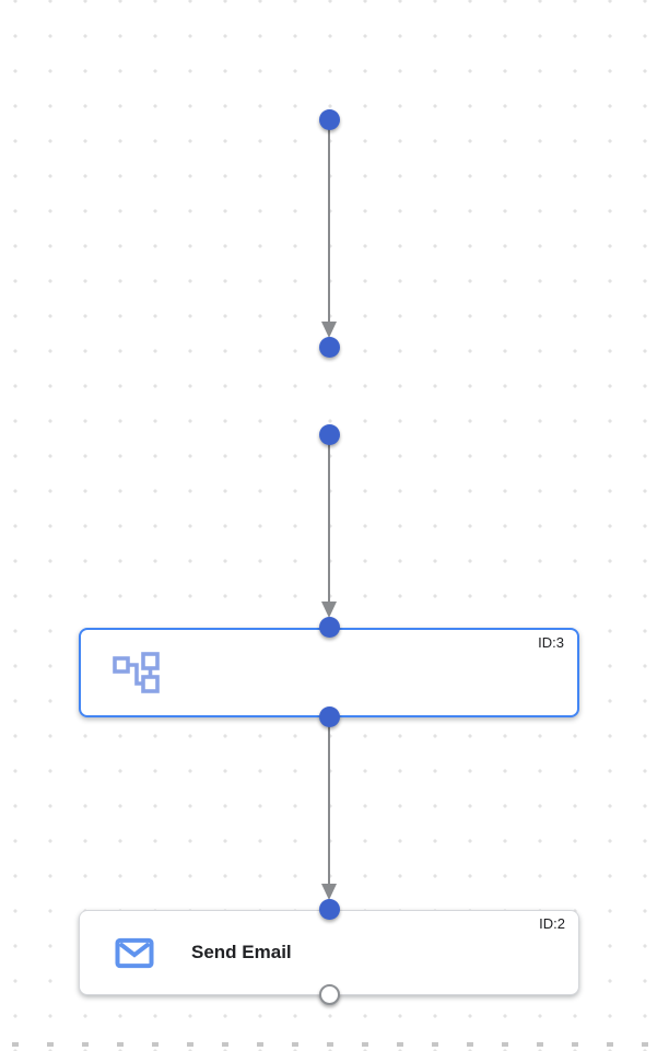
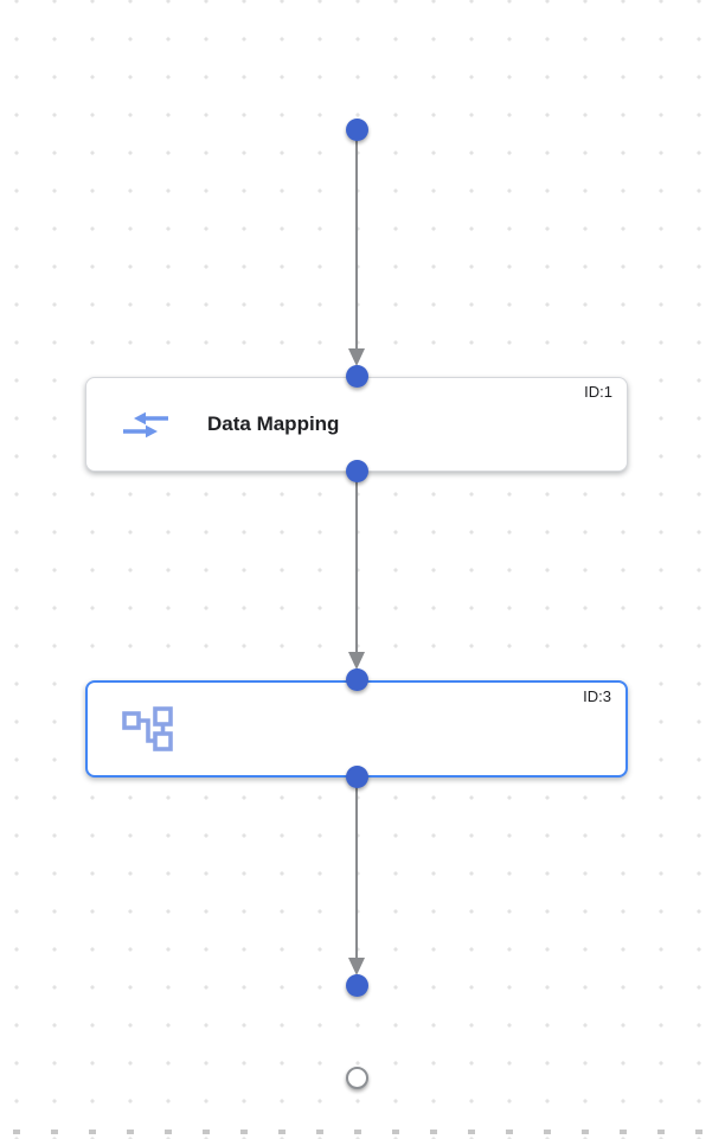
+ Data Mapping
+ ID:1
  ID:3
- Send Email
- ID:2
